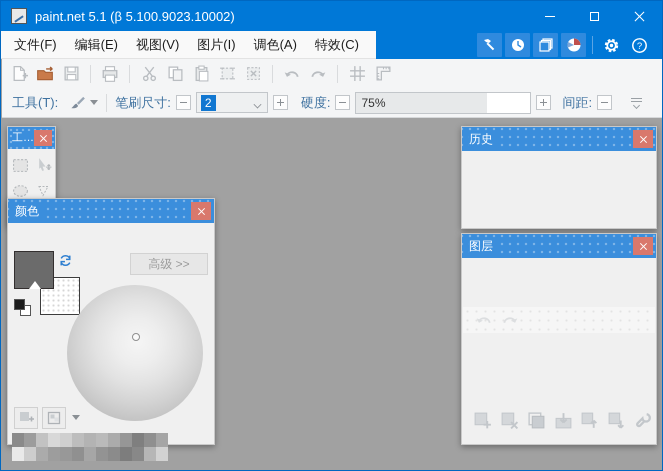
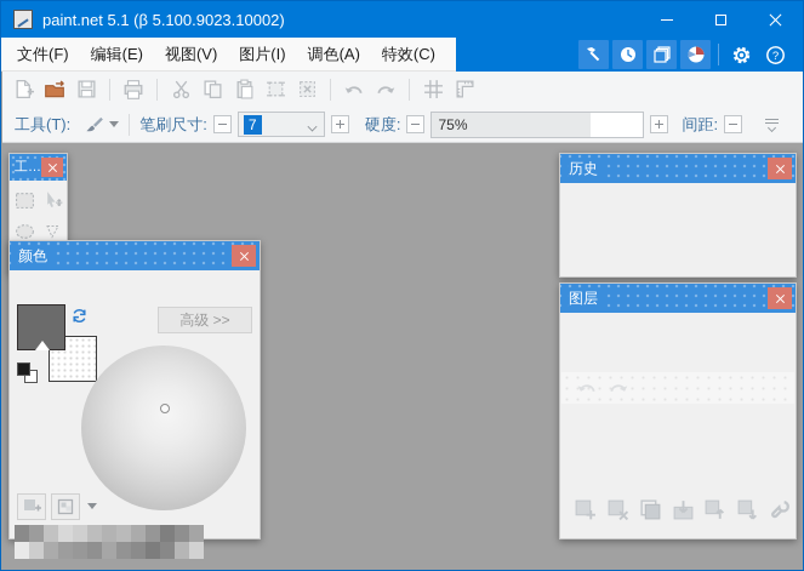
  paint.net 5.1 (β 5.100.9023.10002)
  文件(F)
  编辑(E)
  视图(V)
  图片(I)
  调色(A)
  特效(C)
  ?
  工具(T):
  笔刷尺寸:
- 2
+ 7
  硬度:
  75%
  间距:
  工…
  颜色
  高级 >>
  历史
  图层
